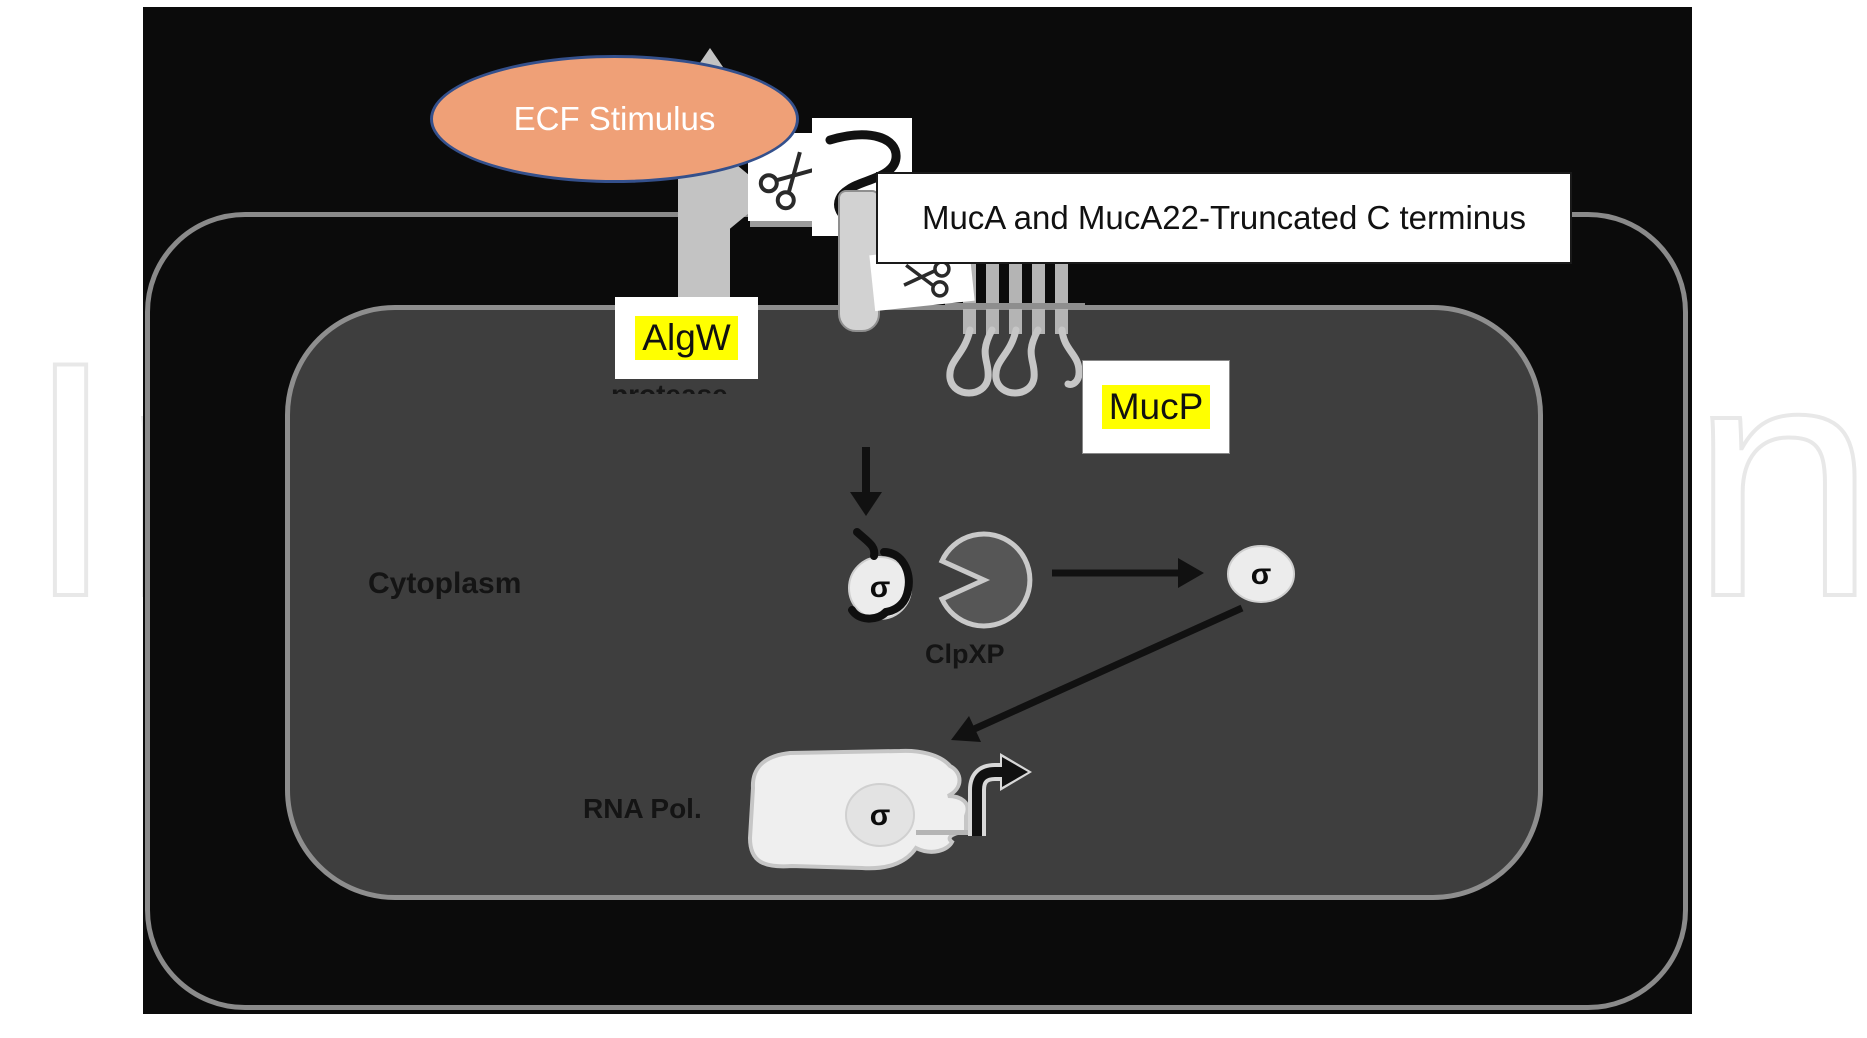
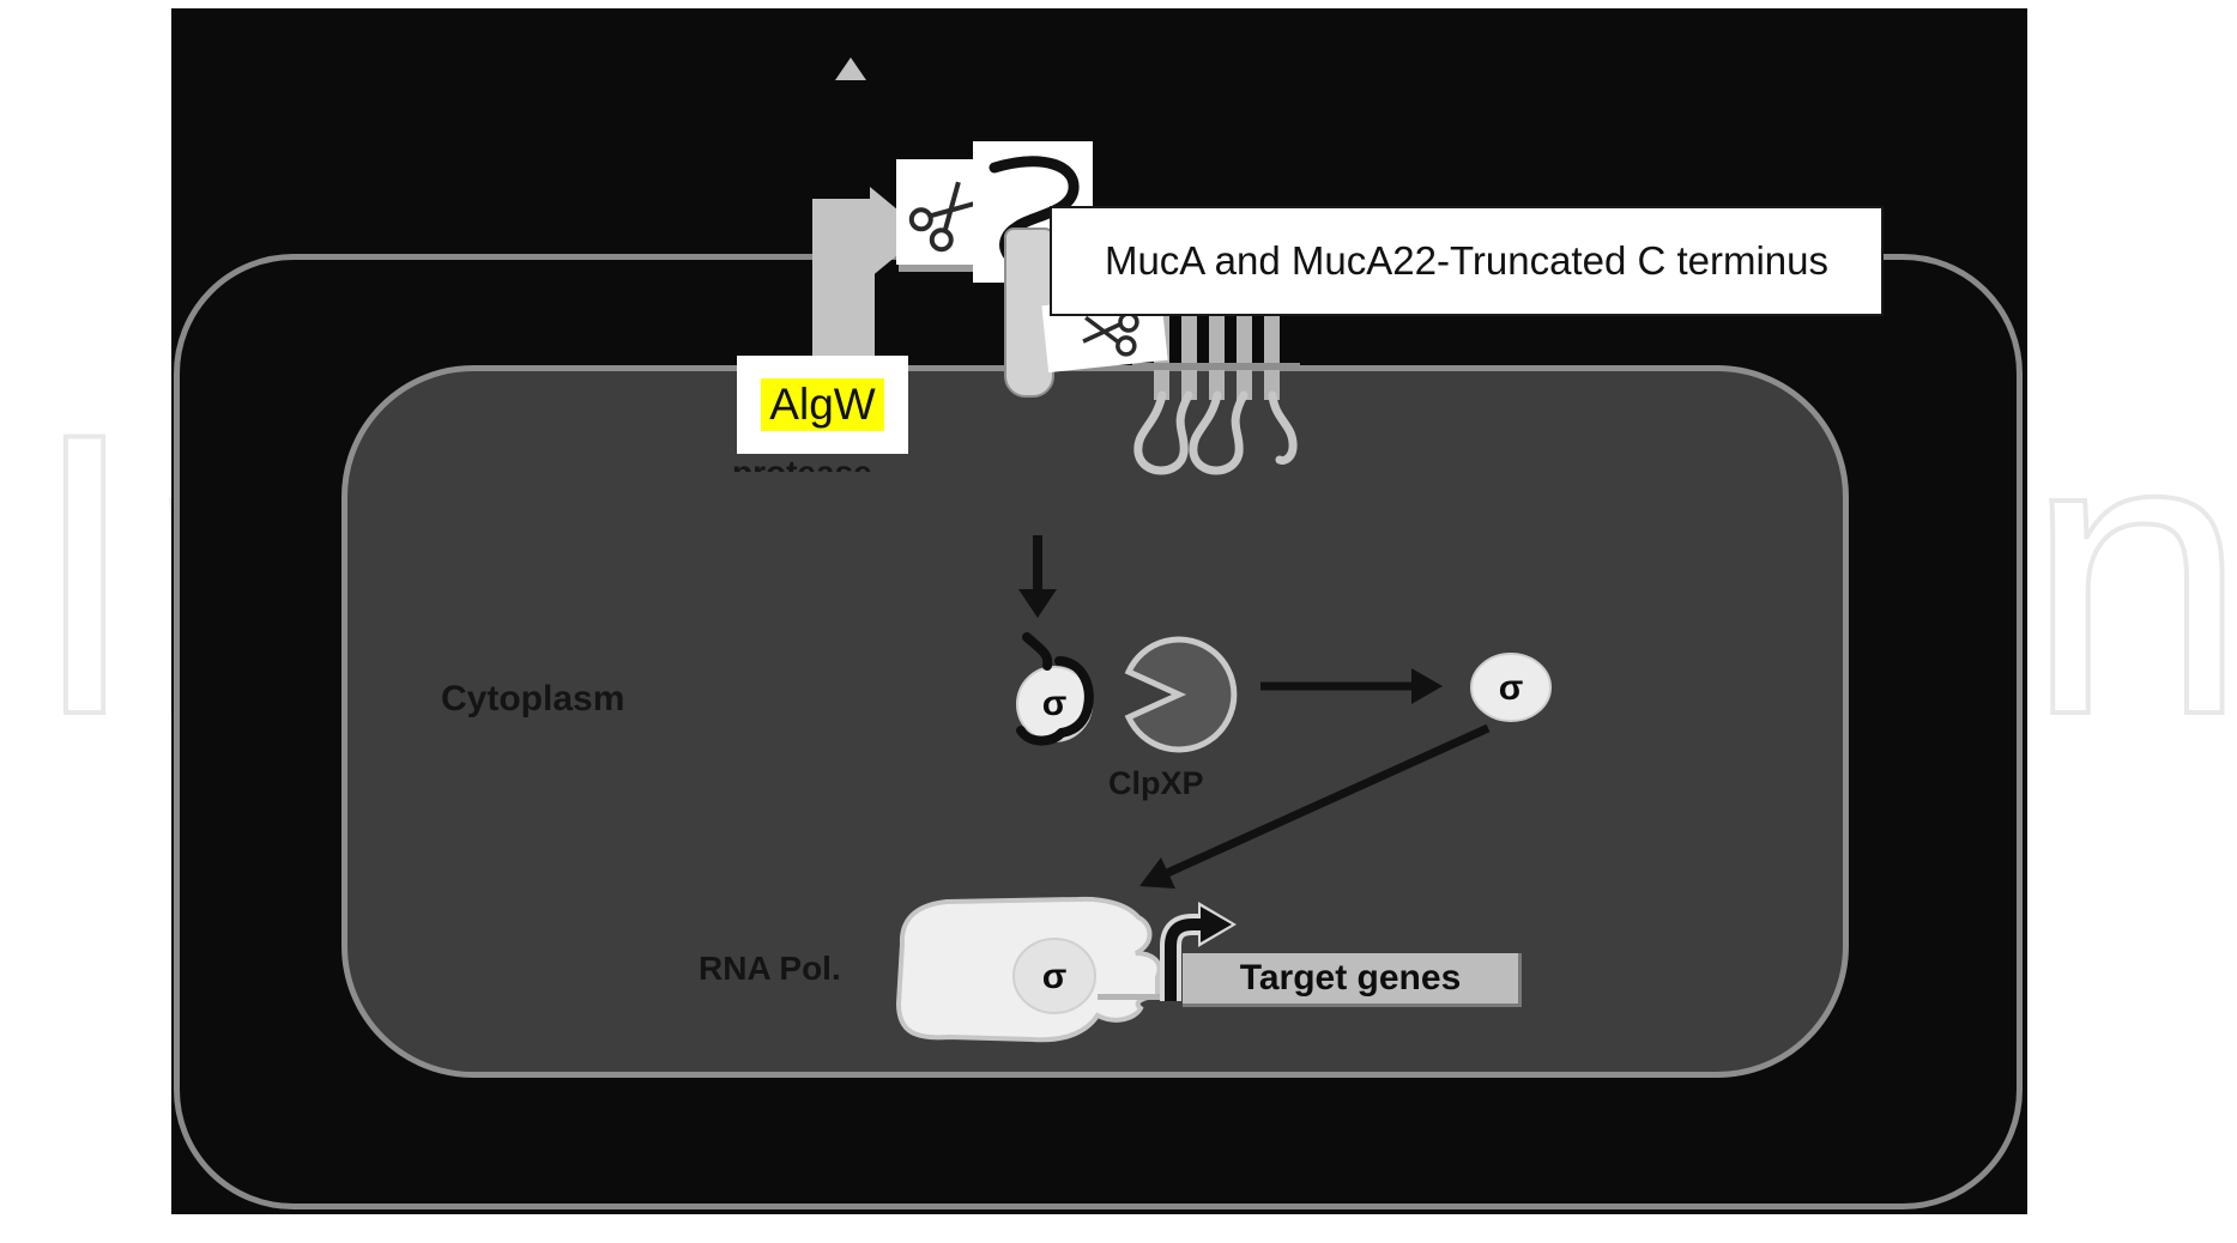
  n
  MucA and MucA22-Truncated C terminus
  AlgW
- MucP
- ECF Stimulus
  Cytoplasm
  ClpXP
  RNA Pol.
  σ
  σ
  σ
+ Target genes
